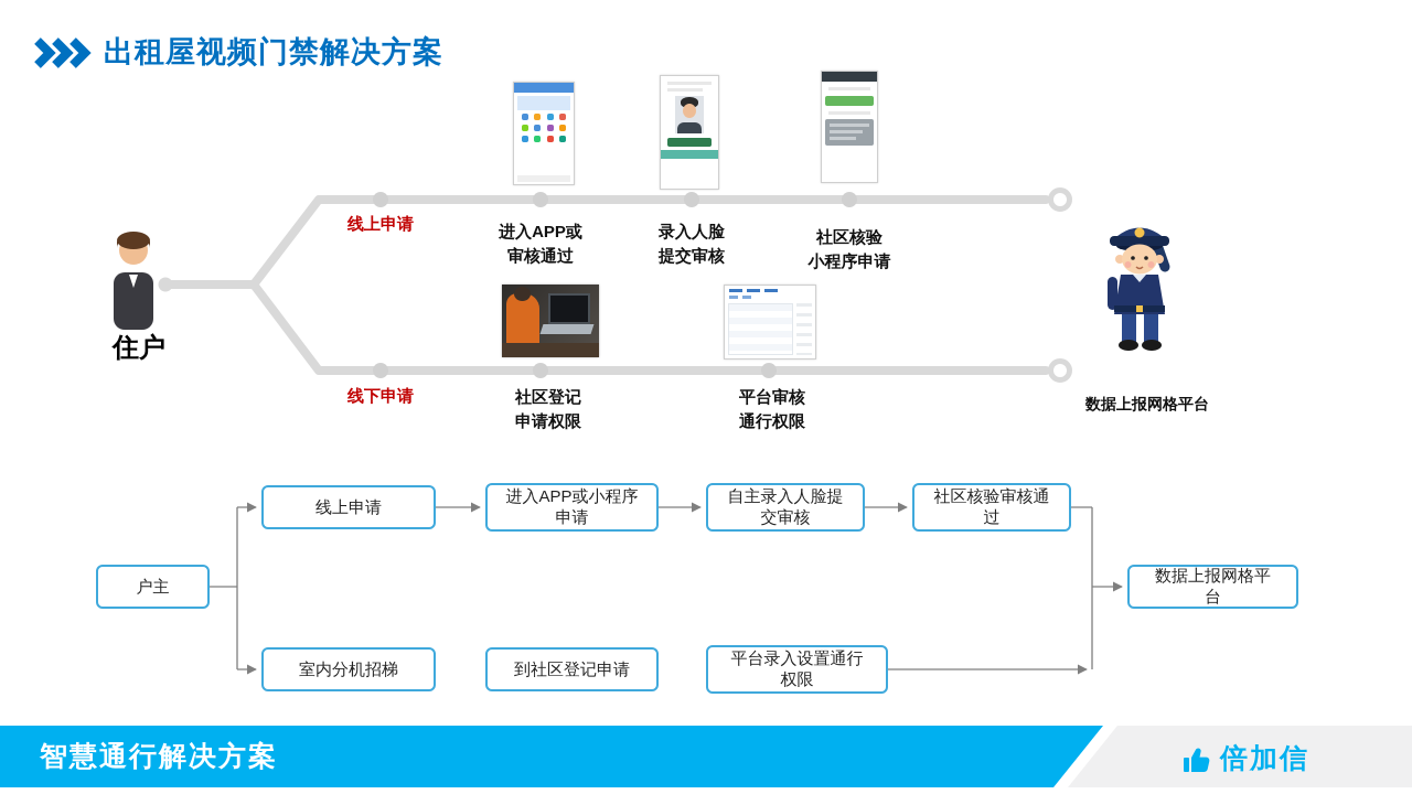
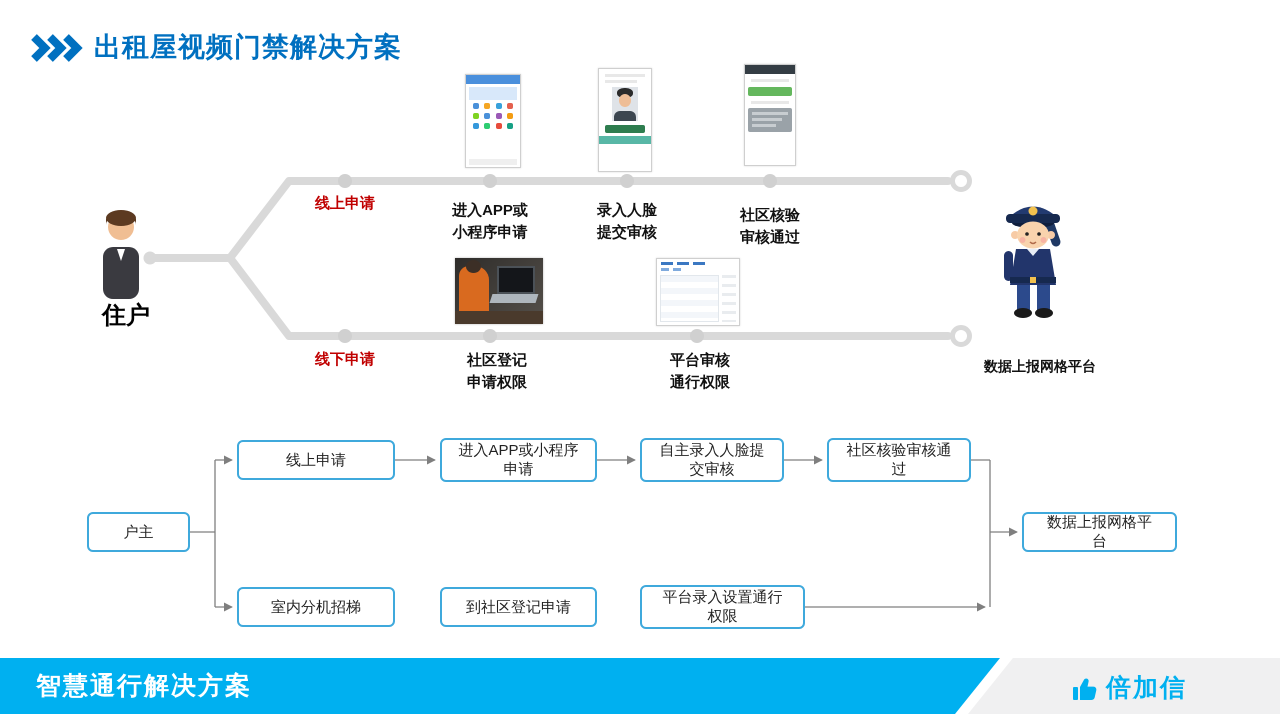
  出租屋视频门禁解决方案
  住户
  线上申请
  线下申请
  进入APP或
- 审核通过
+ 小程序申请
  录入人脸
  提交审核
  社区核验
- 小程序申请
+ 审核通过
  社区登记
  申请权限
  平台审核
  通行权限
  数据上报网格平台
  户主
  线上申请
  进入APP或小程序申请
  自主录入人脸提交审核
  社区核验审核通过
  数据上报网格平台
  室内分机招梯
  到社区登记申请
  平台录入设置通行权限
  智慧通行解决方案
  倍加信
